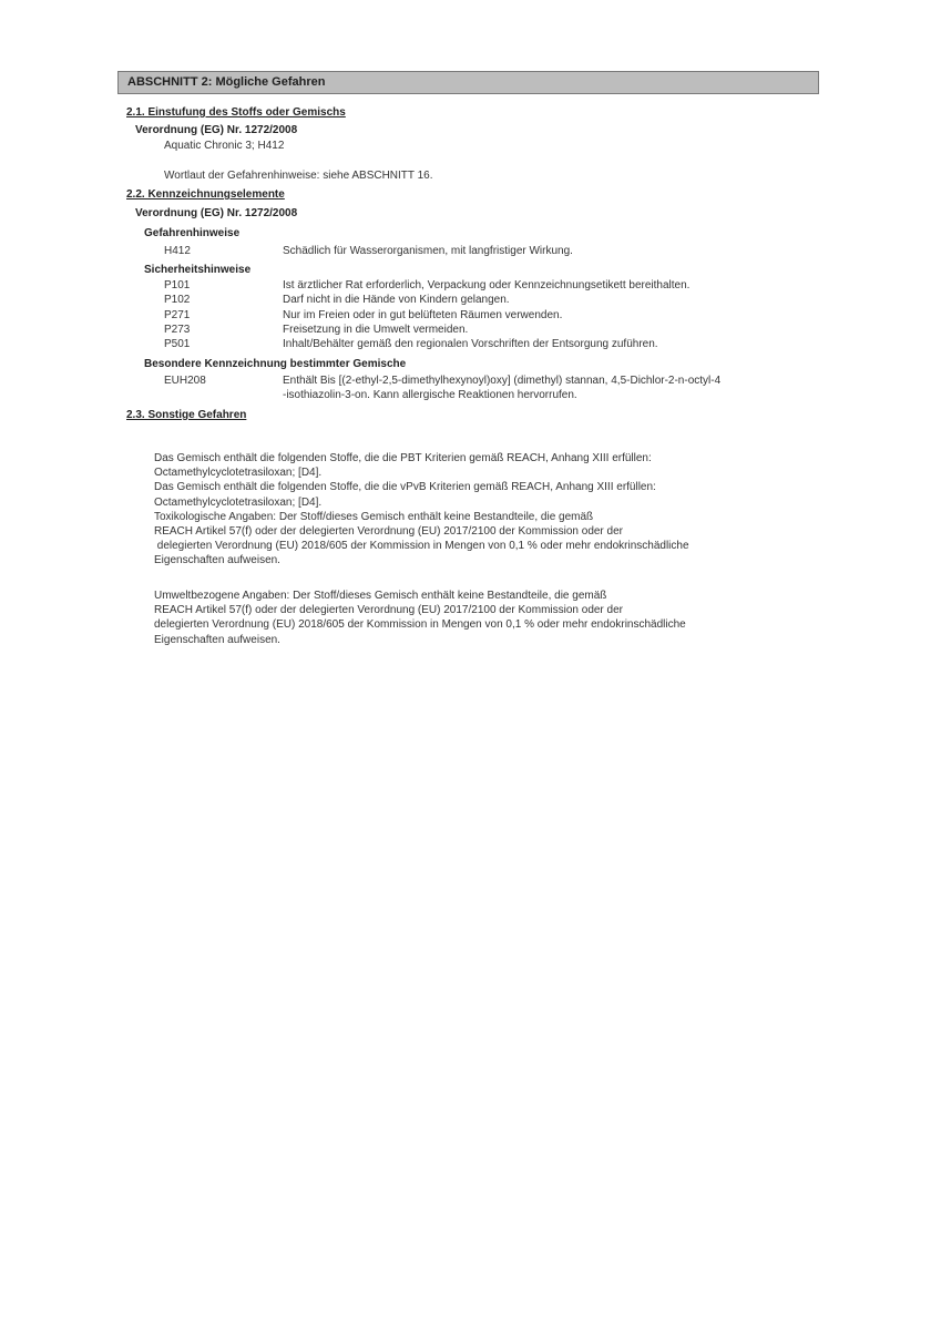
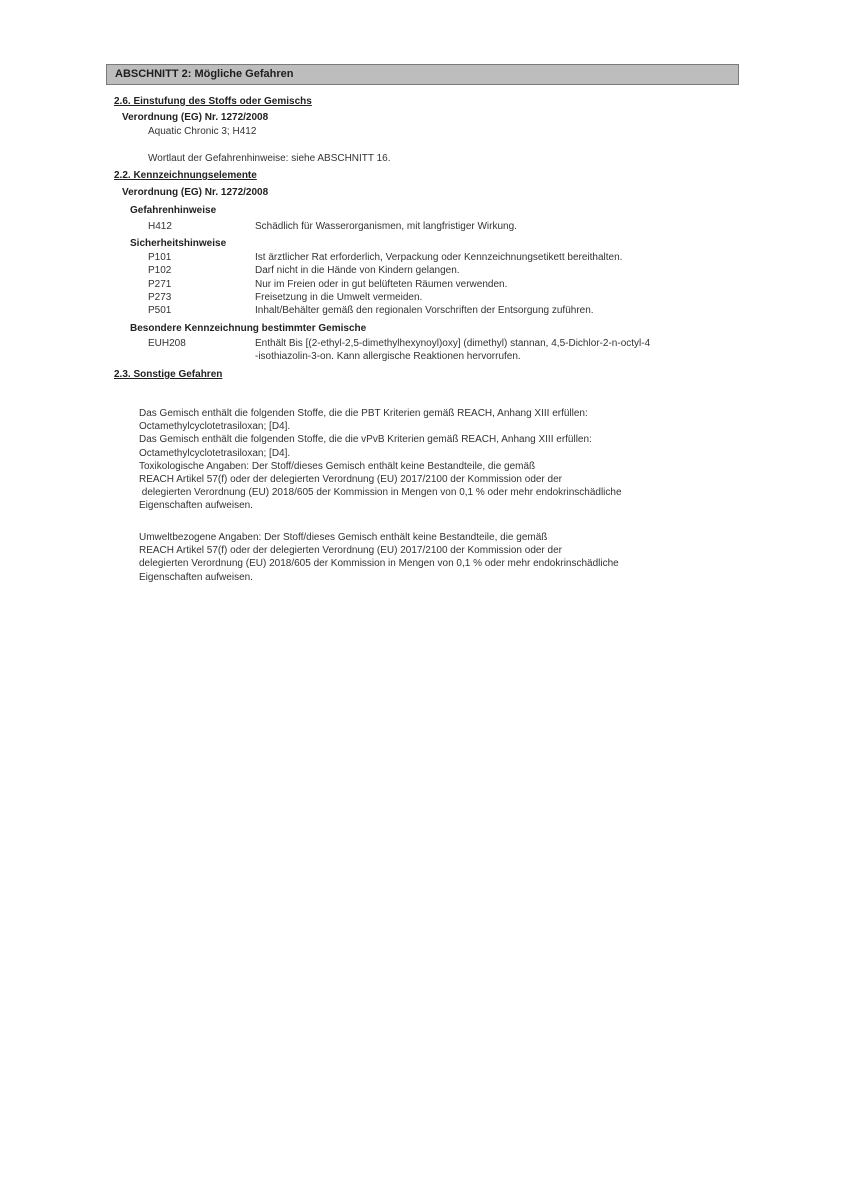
  ABSCHNITT 2: Mögliche Gefahren
- 2.1. Einstufung des Stoffs oder Gemischs
+ 2.6. Einstufung des Stoffs oder Gemischs
  Verordnung (EG) Nr. 1272/2008
  Aquatic Chronic 3; H412
  Wortlaut der Gefahrenhinweise: siehe ABSCHNITT 16.
  2.2. Kennzeichnungselemente
  Verordnung (EG) Nr. 1272/2008
  Gefahrenhinweise
  H412
  Schädlich für Wasserorganismen, mit langfristiger Wirkung.
  Sicherheitshinweise
  P101
  Ist ärztlicher Rat erforderlich, Verpackung oder Kennzeichnungsetikett bereithalten.
  P102
  Darf nicht in die Hände von Kindern gelangen.
  P271
  Nur im Freien oder in gut belüfteten Räumen verwenden.
  P273
  Freisetzung in die Umwelt vermeiden.
  P501
  Inhalt/Behälter gemäß den regionalen Vorschriften der Entsorgung zuführen.
  Besondere Kennzeichnung bestimmter Gemische
  EUH208
  Enthält Bis [(2-ethyl-2,5-dimethylhexynoyl)oxy] (dimethyl) stannan, 4,5-Dichlor-2-n-octyl-4
  -isothiazolin-3-on. Kann allergische Reaktionen hervorrufen.
  2.3. Sonstige Gefahren
  Das Gemisch enthält die folgenden Stoffe, die die PBT Kriterien gemäß REACH, Anhang XIII erfüllen:
  Octamethylcyclotetrasiloxan; [D4].
  Das Gemisch enthält die folgenden Stoffe, die die vPvB Kriterien gemäß REACH, Anhang XIII erfüllen:
  Octamethylcyclotetrasiloxan; [D4].
  Toxikologische Angaben: Der Stoff/dieses Gemisch enthält keine Bestandteile, die gemäß
  REACH Artikel 57(f) oder der delegierten Verordnung (EU) 2017/2100 der Kommission oder der
  delegierten Verordnung (EU) 2018/605 der Kommission in Mengen von 0,1 % oder mehr endokrinschädliche
  Eigenschaften aufweisen.
  Umweltbezogene Angaben: Der Stoff/dieses Gemisch enthält keine Bestandteile, die gemäß
  REACH Artikel 57(f) oder der delegierten Verordnung (EU) 2017/2100 der Kommission oder der
  delegierten Verordnung (EU) 2018/605 der Kommission in Mengen von 0,1 % oder mehr endokrinschädliche
  Eigenschaften aufweisen.
